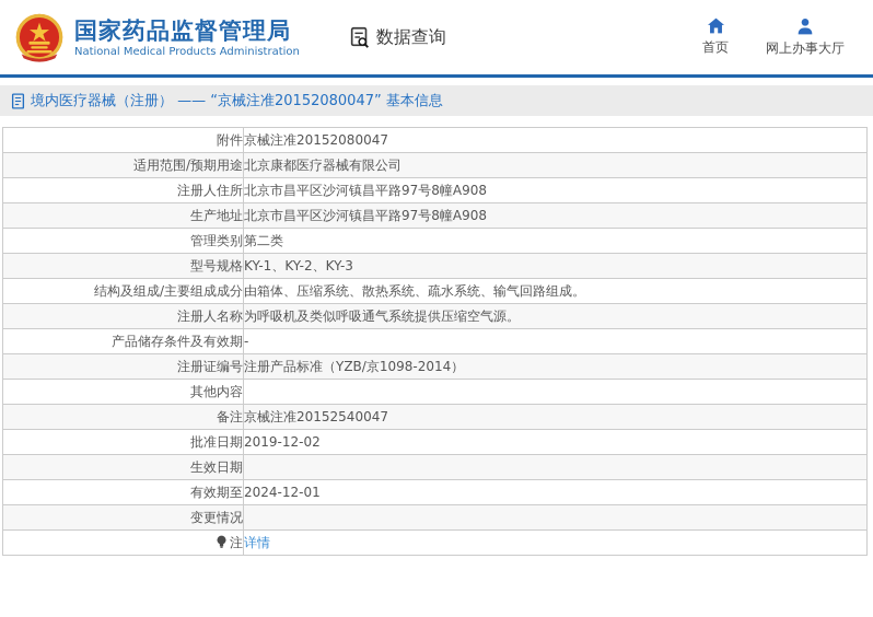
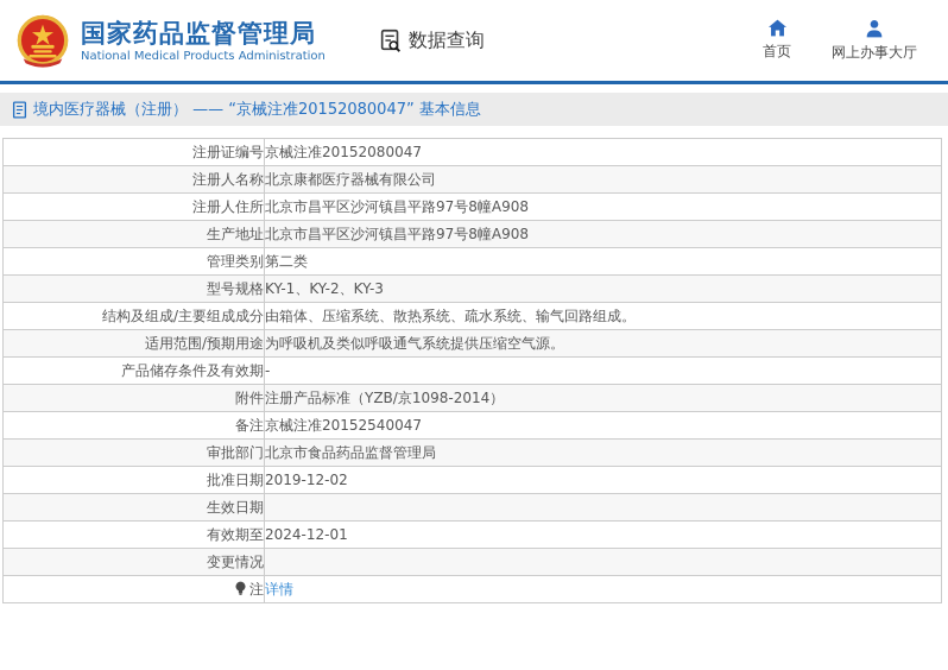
  国家药品监督管理局
  National Medical Products Administration
  数据查询
  首页
  网上办事大厅
  境内医疗器械（注册） —— “京械注准20152080047” 基本信息
- 附件	京械注准20152080047
+ 注册证编号	京械注准20152080047
- 适用范围/预期用途	北京康都医疗器械有限公司
+ 注册人名称	北京康都医疗器械有限公司
  注册人住所	北京市昌平区沙河镇昌平路97号8幢A908
  生产地址	北京市昌平区沙河镇昌平路97号8幢A908
  管理类别	第二类
  型号规格	KY-1、KY-2、KY-3
  结构及组成/主要组成成分	由箱体、压缩系统、散热系统、疏水系统、输气回路组成。
- 注册人名称	为呼吸机及类似呼吸通气系统提供压缩空气源。
+ 适用范围/预期用途	为呼吸机及类似呼吸通气系统提供压缩空气源。
  产品储存条件及有效期	-
- 注册证编号	注册产品标准（YZB/京1098-2014）
+ 附件	注册产品标准（YZB/京1098-2014）
- 其他内容
  备注	京械注准20152540047
+ 审批部门	北京市食品药品监督管理局
  批准日期	2019-12-02
  生效日期
  有效期至	2024-12-01
  变更情况
  注	详情
